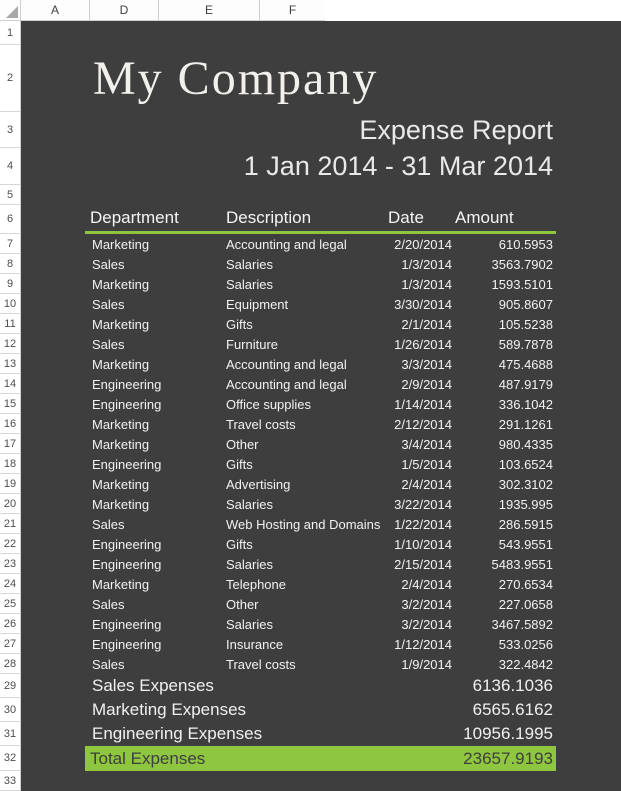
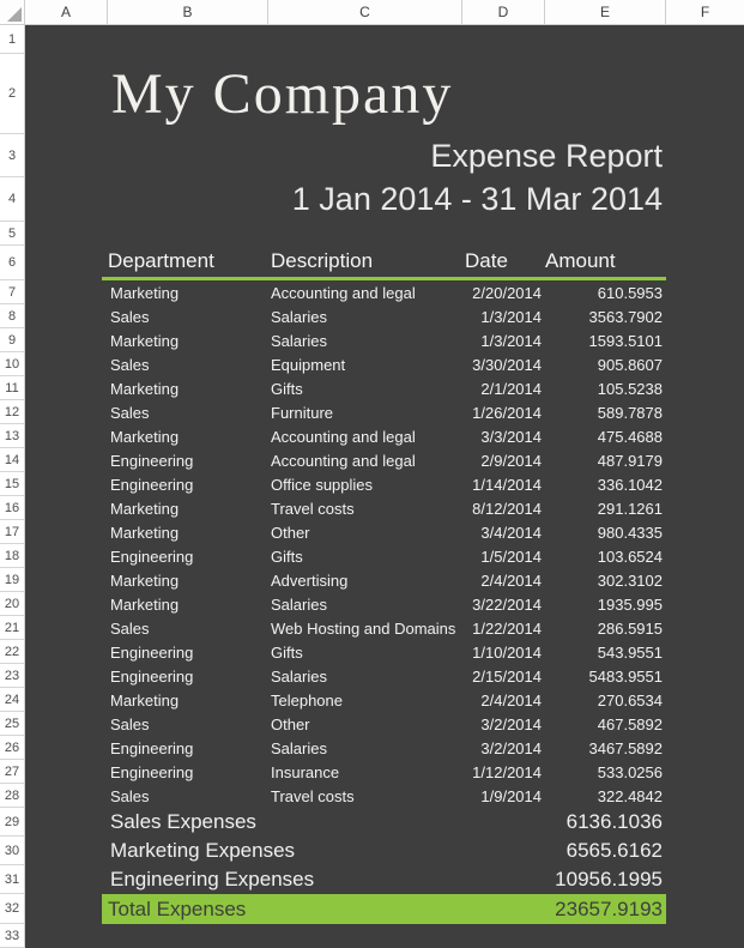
  A
+ B
+ C
  D
  E
  F
  1
  2
  3
  4
  5
  6
  7
  8
  9
  10
  11
  12
  13
  14
  15
  16
  17
  18
  19
  20
  21
  22
  23
  24
  25
  26
  27
  28
  29
  30
  31
  32
  33
  My Company
  Expense Report
  1 Jan 2014 - 31 Mar 2014
  Department
  Description
  Date
  Amount
  Marketing
  Accounting and legal
  2/20/2014
  610.5953
  Sales
  Salaries
  1/3/2014
  3563.7902
  Marketing
  Salaries
  1/3/2014
  1593.5101
  Sales
  Equipment
  3/30/2014
  905.8607
  Marketing
  Gifts
  2/1/2014
  105.5238
  Sales
  Furniture
  1/26/2014
  589.7878
  Marketing
  Accounting and legal
  3/3/2014
  475.4688
  Engineering
  Accounting and legal
  2/9/2014
  487.9179
  Engineering
  Office supplies
  1/14/2014
  336.1042
  Marketing
  Travel costs
- 2/12/2014
+ 8/12/2014
  291.1261
  Marketing
  Other
  3/4/2014
  980.4335
  Engineering
  Gifts
  1/5/2014
  103.6524
  Marketing
  Advertising
  2/4/2014
  302.3102
  Marketing
  Salaries
  3/22/2014
  1935.995
  Sales
  Web Hosting and Domains
  1/22/2014
  286.5915
  Engineering
  Gifts
  1/10/2014
  543.9551
  Engineering
  Salaries
  2/15/2014
  5483.9551
  Marketing
  Telephone
  2/4/2014
  270.6534
  Sales
  Other
  3/2/2014
- 227.0658
+ 467.5892
  Engineering
  Salaries
  3/2/2014
  3467.5892
  Engineering
  Insurance
  1/12/2014
  533.0256
  Sales
  Travel costs
  1/9/2014
  322.4842
  Sales Expenses
  6136.1036
  Marketing Expenses
  6565.6162
  Engineering Expenses
  10956.1995
  Total Expenses
  23657.9193
